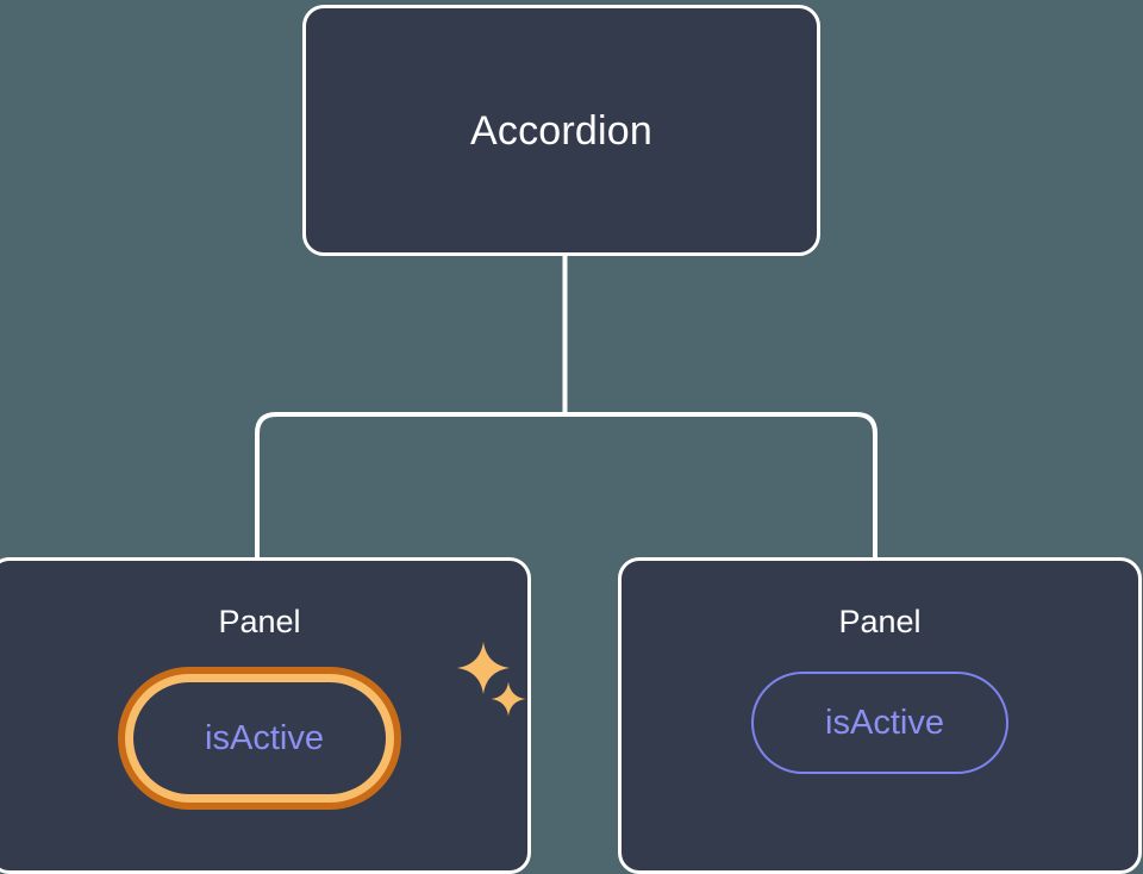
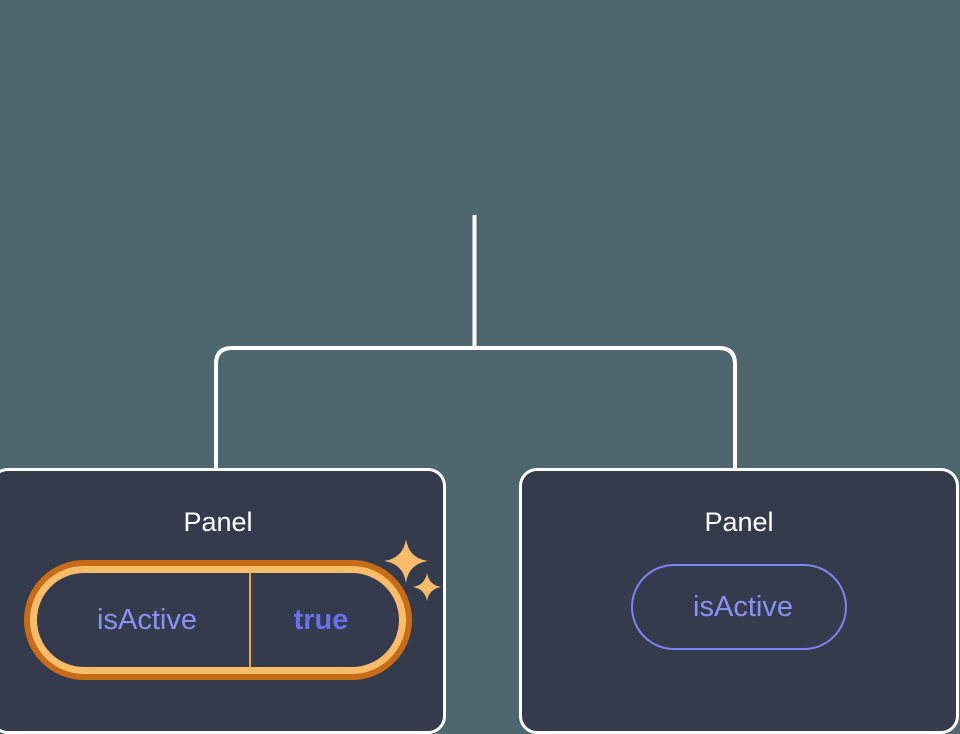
- Accordion
  Panel
  isActive
+ true
  Panel
  isActive
